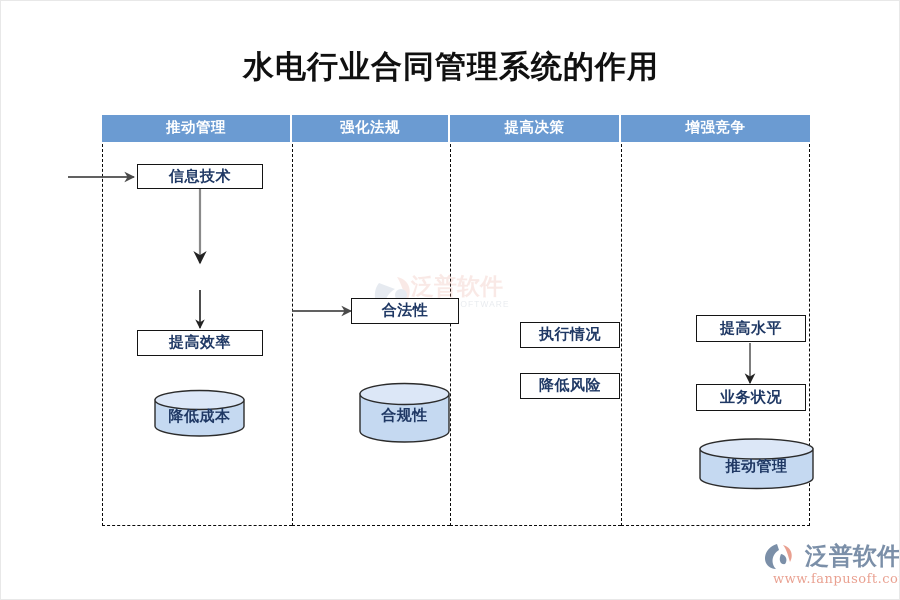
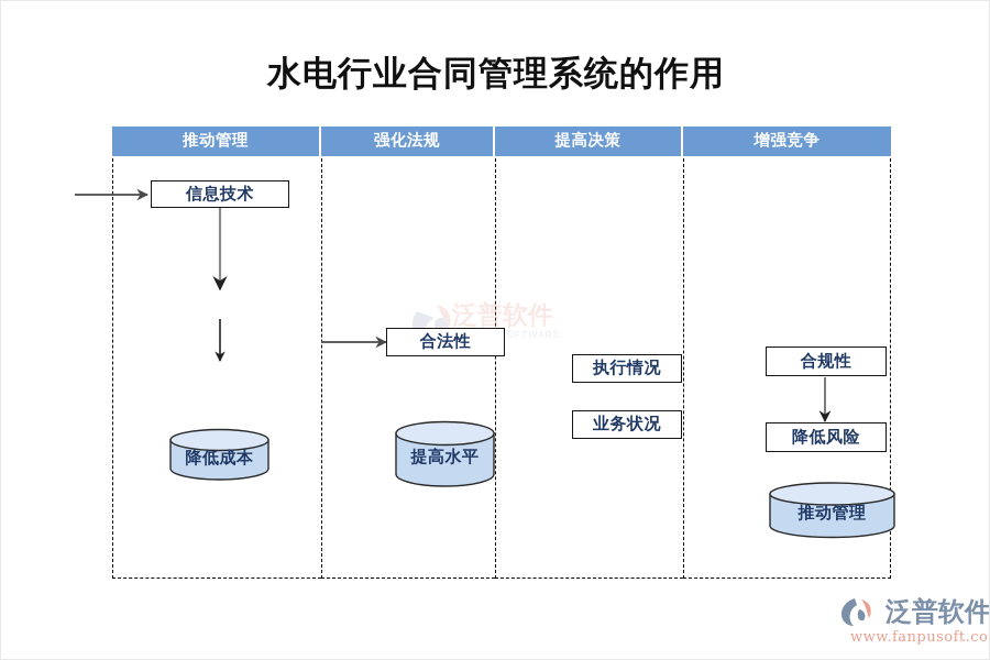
  水电行业合同管理系统的作用
  泛普软件
  推动管理
  强化法规
  提高决策
  增强竞争
  信息技术
- 提高效率
  降低成本
  合法性
- 合规性
+ 提高水平
  执行情况
- 降低风险
+ 业务状况
- 提高水平
+ 合规性
- 业务状况
+ 降低风险
  推动管理
  泛普软件
  www.fanpusoft.co
